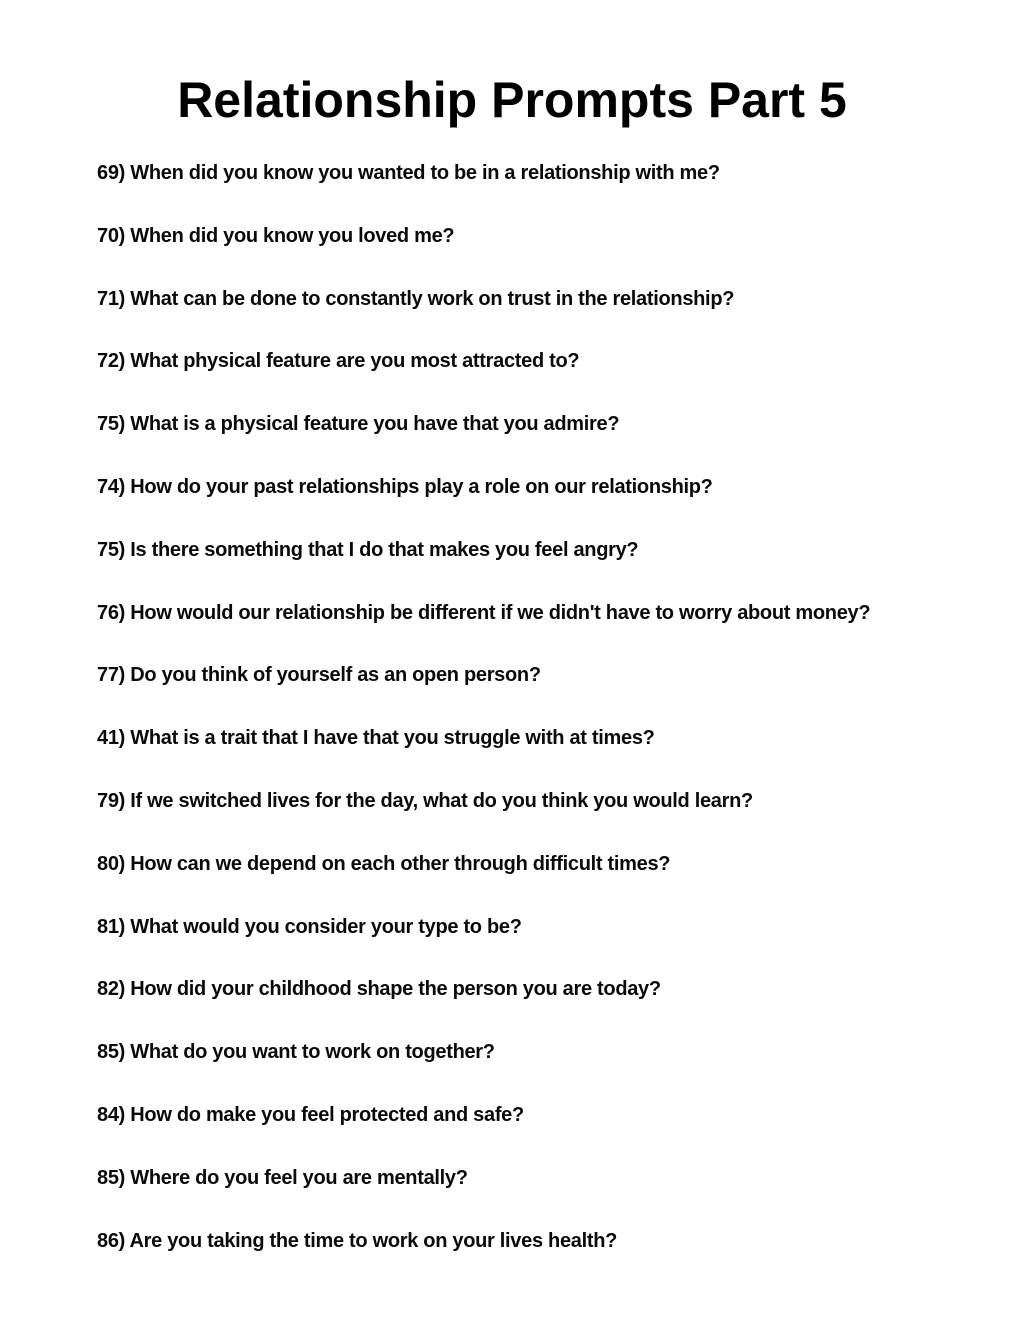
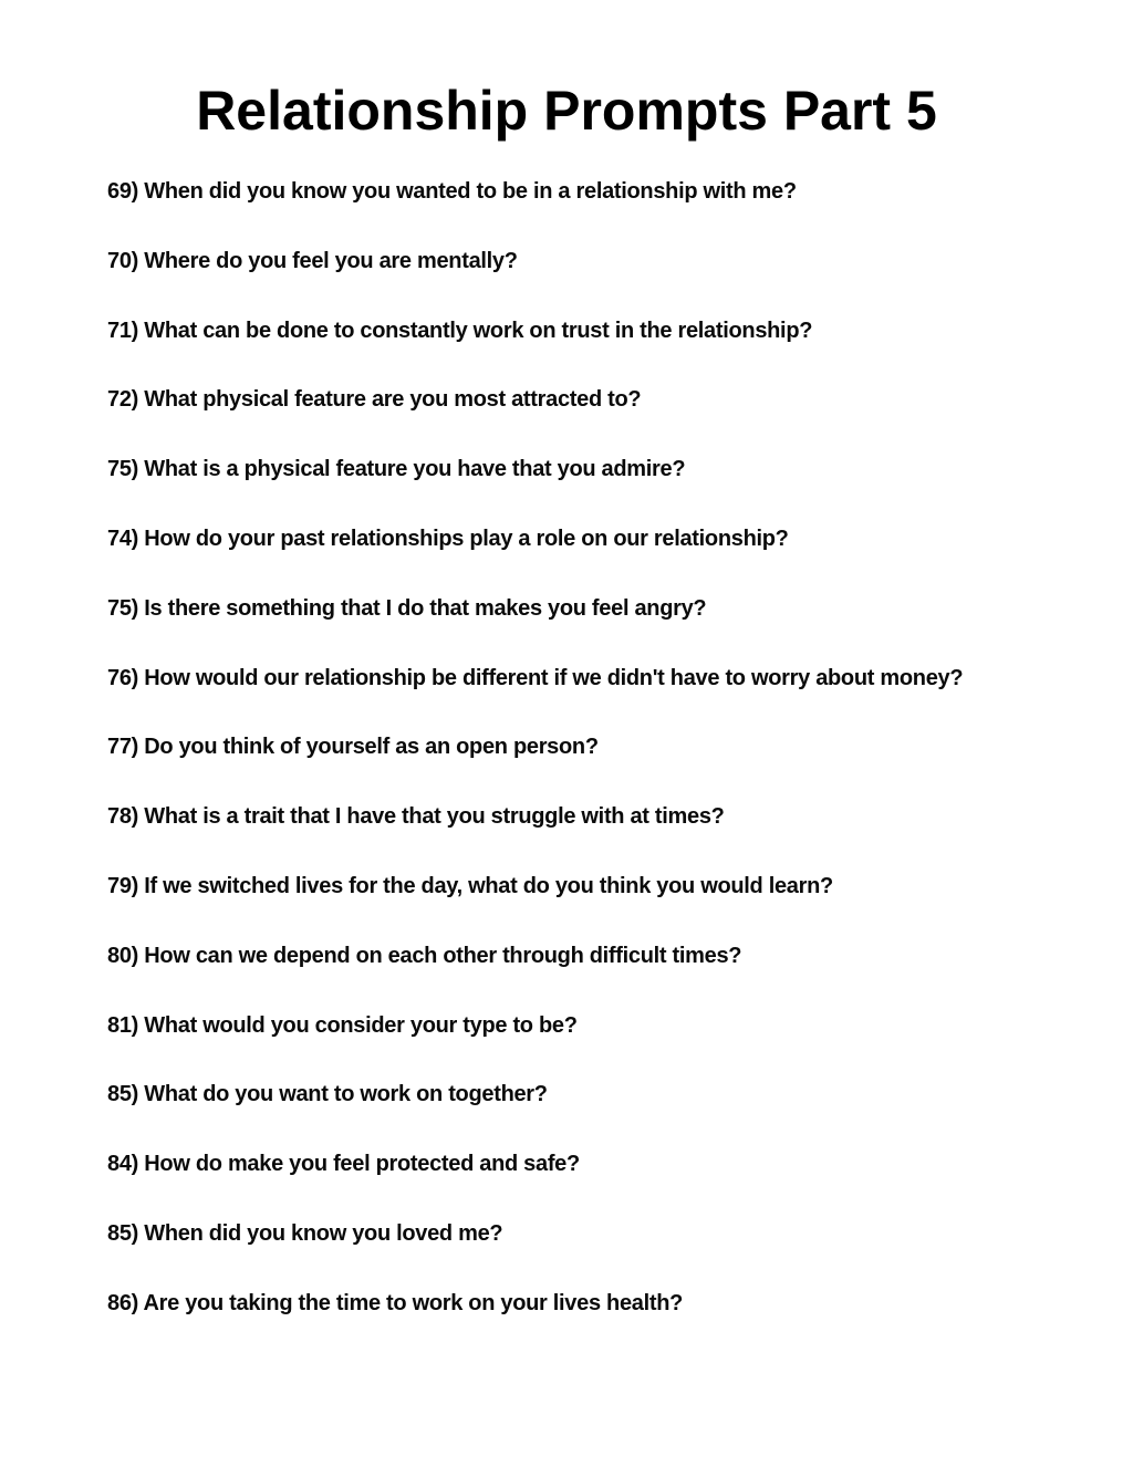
  Relationship Prompts Part 5
  69) When did you know you wanted to be in a relationship with me?
- 70) When did you know you loved me?
+ 70) Where do you feel you are mentally?
  71) What can be done to constantly work on trust in the relationship?
  72) What physical feature are you most attracted to?
  75) What is a physical feature you have that you admire?
  74) How do your past relationships play a role on our relationship?
  75) Is there something that I do that makes you feel angry?
  76) How would our relationship be different if we didn't have to worry about money?
  77) Do you think of yourself as an open person?
- 41) What is a trait that I have that you struggle with at times?
+ 78) What is a trait that I have that you struggle with at times?
  79) If we switched lives for the day, what do you think you would learn?
  80) How can we depend on each other through difficult times?
  81) What would you consider your type to be?
- 82) How did your childhood shape the person you are today?
  85) What do you want to work on together?
  84) How do make you feel protected and safe?
- 85) Where do you feel you are mentally?
+ 85) When did you know you loved me?
  86) Are you taking the time to work on your lives health?
